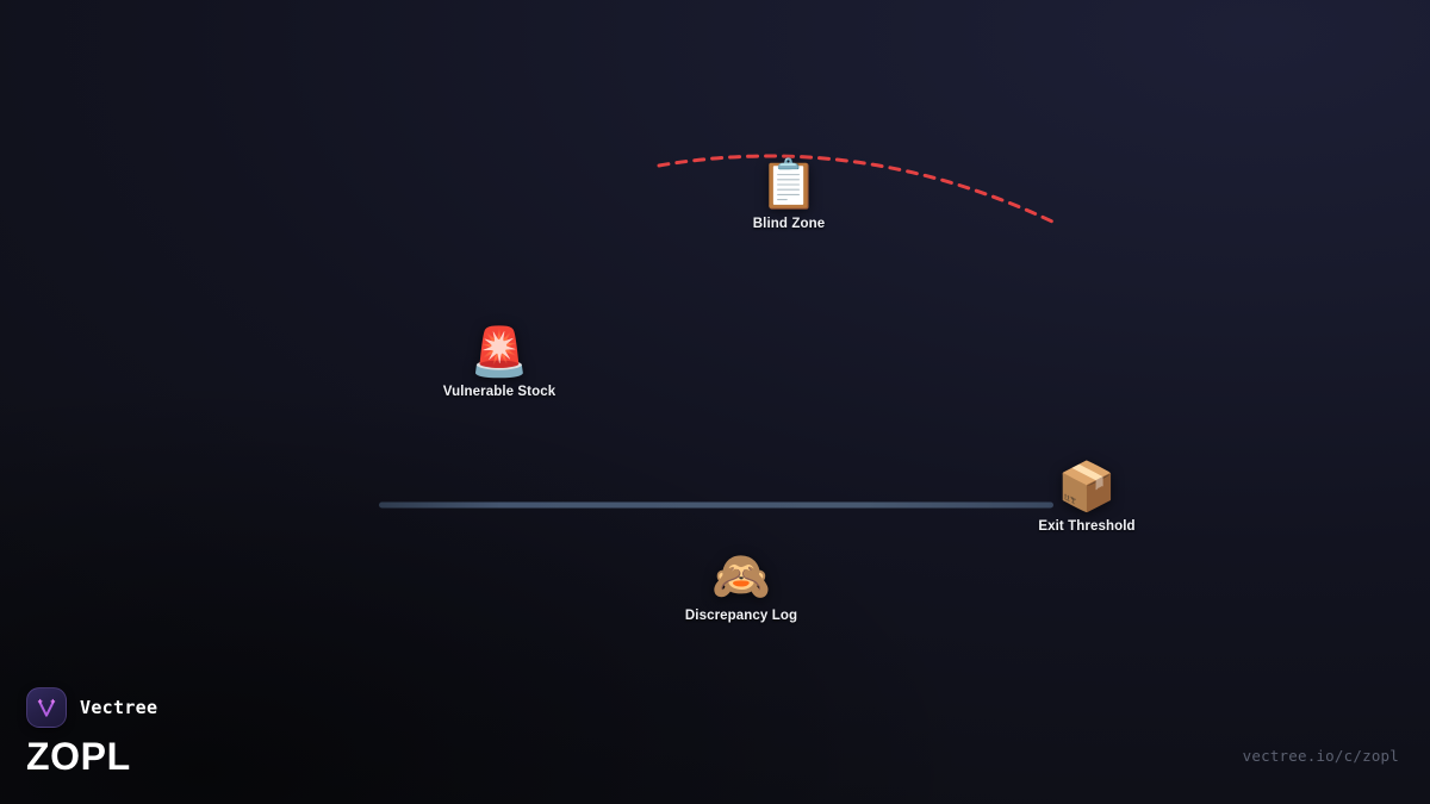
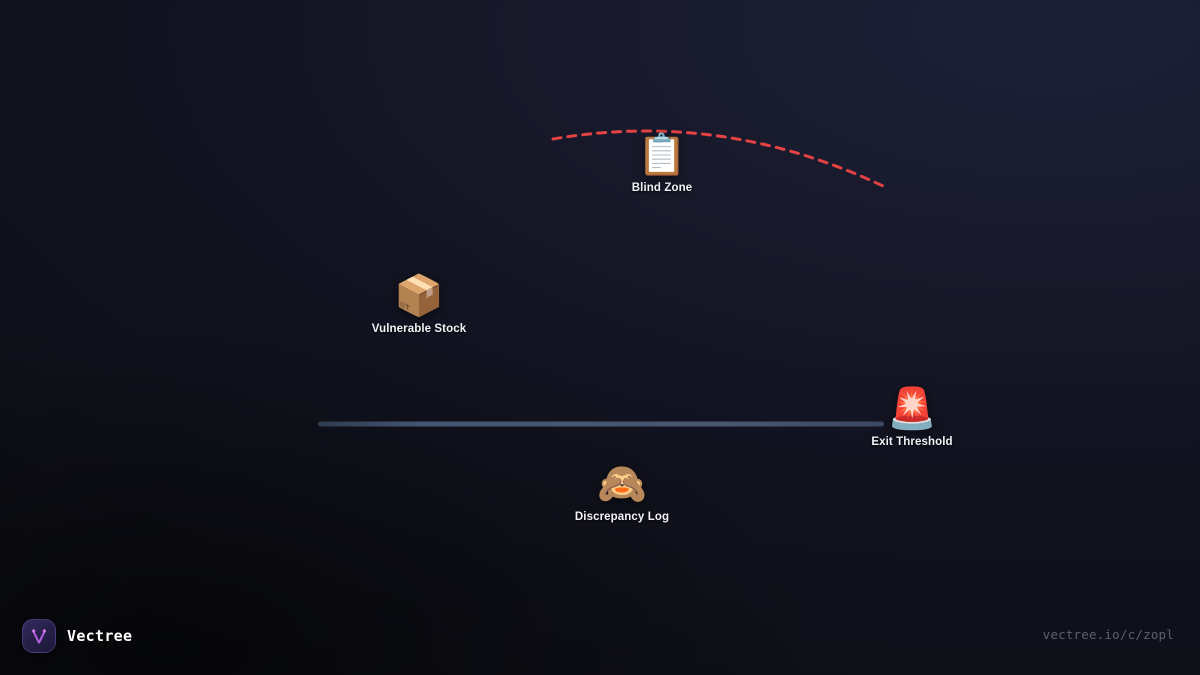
  📋
  Blind Zone
- 🚨
+ 📦
  Vulnerable Stock
- 📦
+ 🚨
  Exit Threshold
  🙈
  Discrepancy Log
  Vectree
- ZOPL
  vectree.io/c/zopl
